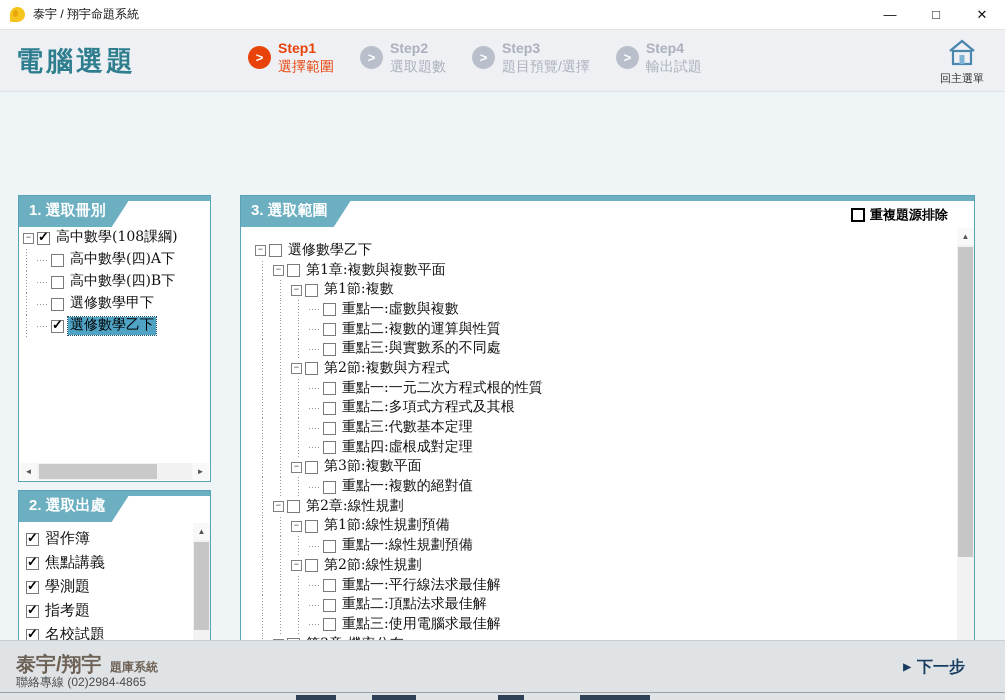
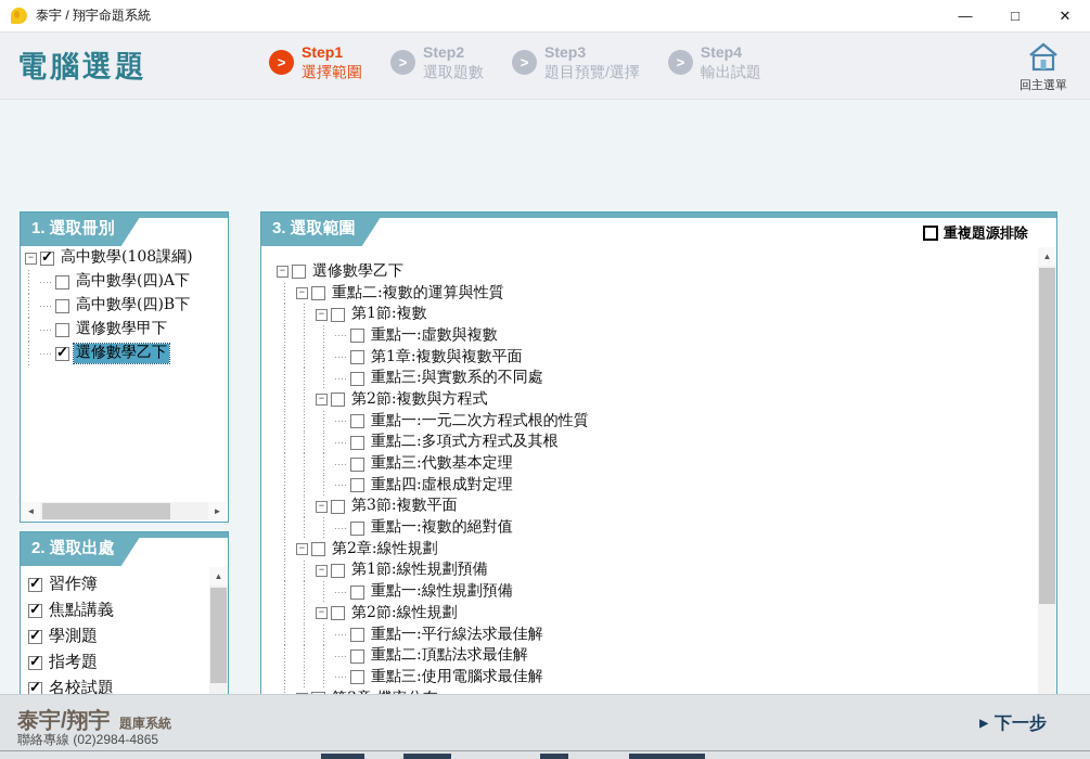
  泰宇 / 翔宇命題系統
  —
  □
  ✕
  電腦選題
  >
  Step1
  選擇範圍
  >
  Step2
  選取題數
  >
  Step3
  題目預覽/選擇
  >
  Step4
  輸出試題
  回主選單
  1. 選取冊別
  −
  高中數學(108課綱)
  高中數學(四)A下
  高中數學(四)B下
  選修數學甲下
  選修數學乙下
  ◄
  ►
  2. 選取出處
  習作簿
  焦點講義
  學測題
  指考題
  名校試題
  ▲
  3. 選取範圍
  重複題源排除
  −
  選修數學乙下
  −
- 第1章:複數與複數平面
+ 重點二:複數的運算與性質
  −
  第1節:複數
  重點一:虛數與複數
- 重點二:複數的運算與性質
+ 第1章:複數與複數平面
  重點三:與實數系的不同處
  −
  第2節:複數與方程式
  重點一:一元二次方程式根的性質
  重點二:多項式方程式及其根
  重點三:代數基本定理
  重點四:虛根成對定理
  −
  第3節:複數平面
  重點一:複數的絕對值
  −
  第2章:線性規劃
  −
  第1節:線性規劃預備
  重點一:線性規劃預備
  −
  第2節:線性規劃
  重點一:平行線法求最佳解
  重點二:頂點法求最佳解
  重點三:使用電腦求最佳解
  ▲
  泰宇/翔宇 題庫系統
  聯絡專線 (02)2984-4865
  ▶
  下一步
